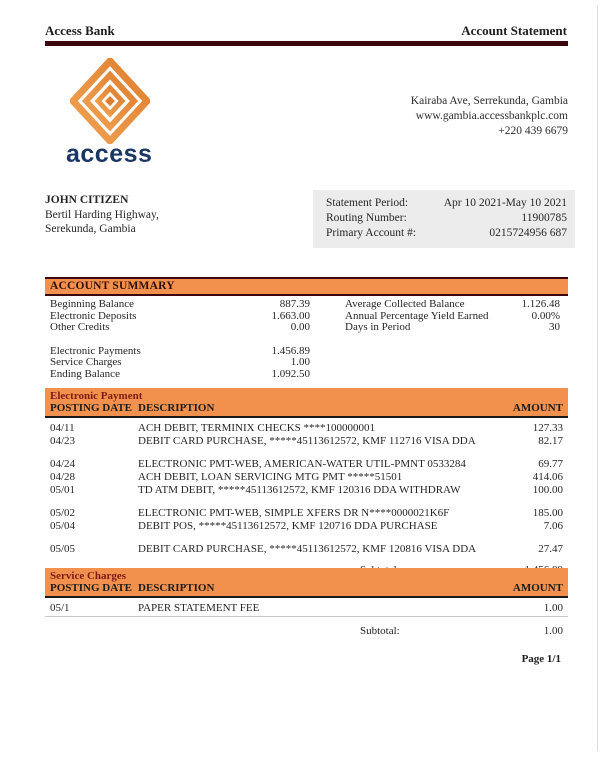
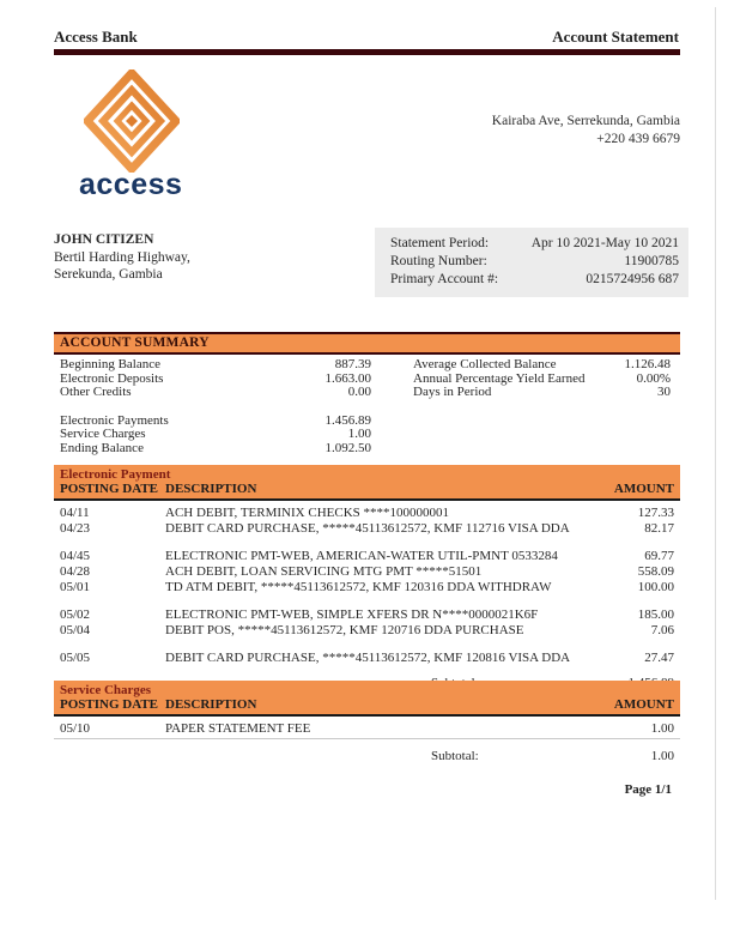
  Access Bank
  Account Statement
  access
  Kairaba Ave, Serrekunda, Gambia
- www.gambia.accessbankplc.com
  +220 439 6679
  JOHN CITIZEN
  Bertil Harding Highway,
  Serekunda, Gambia
  Statement Period:
  Apr 10 2021-May 10 2021
  Routing Number:
  11900785
  Primary Account #:
  0215724956 687
  ACCOUNT SUMMARY
  Beginning Balance
  887.39
  Electronic Deposits
  1.663.00
  Other Credits
  0.00
  Electronic Payments
  1.456.89
  Service Charges
  1.00
  Ending Balance
  1.092.50
  Average Collected Balance
  1.126.48
  Annual Percentage Yield Earned
  0.00%
  Days in Period
  30
  Electronic Payment
  POSTING DATE
  DESCRIPTION
  AMOUNT
  04/11
  ACH DEBIT, TERMINIX CHECKS ****100000001
  127.33
  04/23
  DEBIT CARD PURCHASE, *****45113612572, KMF 112716 VISA DDA
  82.17
- 04/24
+ 04/45
  ELECTRONIC PMT-WEB, AMERICAN-WATER UTIL-PMNT 0533284
  69.77
  04/28
  ACH DEBIT, LOAN SERVICING MTG PMT *****51501
- 414.06
+ 558.09
  05/01
  TD ATM DEBIT, *****45113612572, KMF 120316 DDA WITHDRAW
  100.00
  05/02
  ELECTRONIC PMT-WEB, SIMPLE XFERS DR N****0000021K6F
  185.00
  05/04
  DEBIT POS, *****45113612572, KMF 120716 DDA PURCHASE
  7.06
  05/05
  DEBIT CARD PURCHASE, *****45113612572, KMF 120816 VISA DDA
  27.47
  Service Charges
  POSTING DATE
  DESCRIPTION
  AMOUNT
- 05/1
+ 05/10
  PAPER STATEMENT FEE
  1.00
  Subtotal:
  1.00
  Page 1/1
